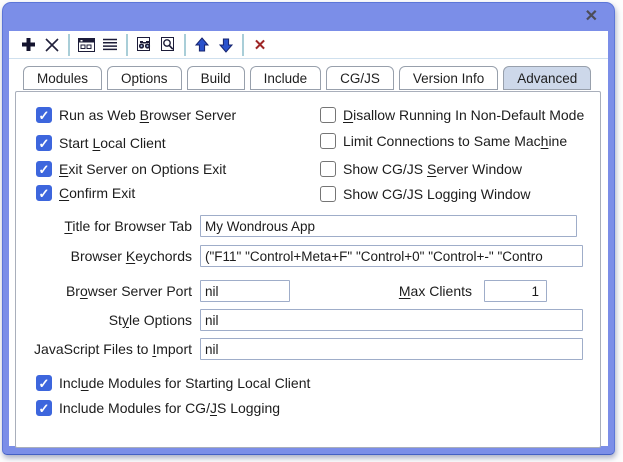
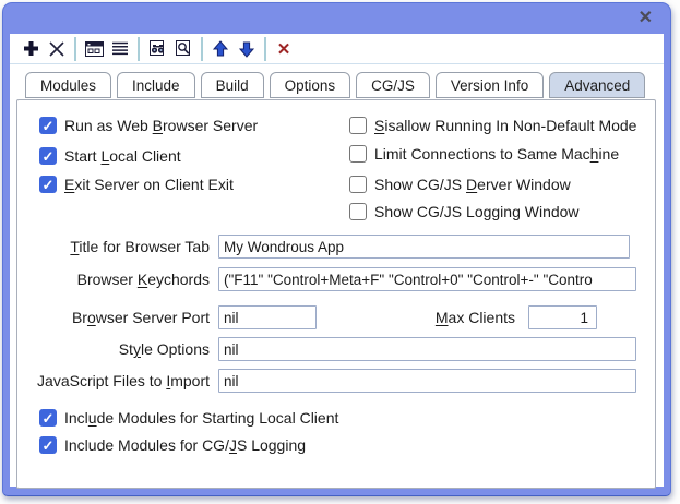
  ✕
  ✕
  Modules
- Options
+ Include
  Build
- Include
+ Options
  CG/JS
  Version Info
  Advanced
  Run as Web Browser Server
  Start Local Client
- Exit Server on Options Exit
+ Exit Server on Client Exit
- Confirm Exit
- Disallow Running In Non-Default Mode
+ Sisallow Running In Non-Default Mode
  Limit Connections to Same Machine
- Show CG/JS Server Window
+ Show CG/JS Derver Window
  Show CG/JS Logging Window
  Title for Browser Tab
  My Wondrous App
  Browser Keychords
  ("F11" "Control+Meta+F" "Control+0" "Control+-" "Contro
  Browser Server Port
  nil
  Max Clients
  1
  Style Options
  nil
  JavaScript Files to Import
  nil
  Include Modules for Starting Local Client
  Include Modules for CG/JS Logging
